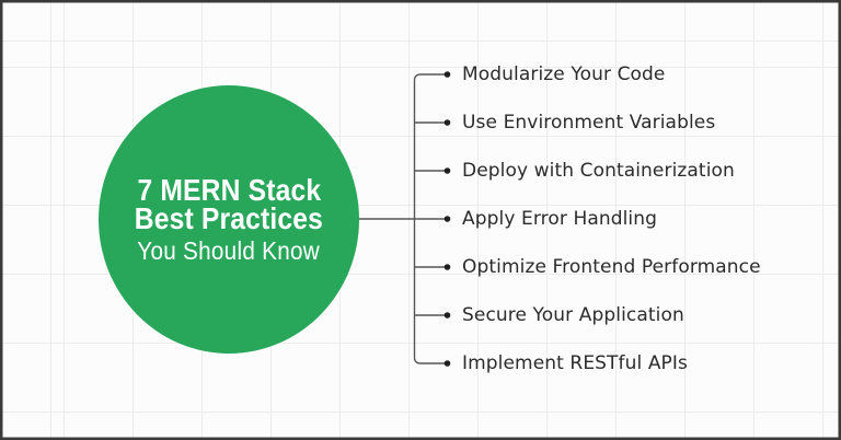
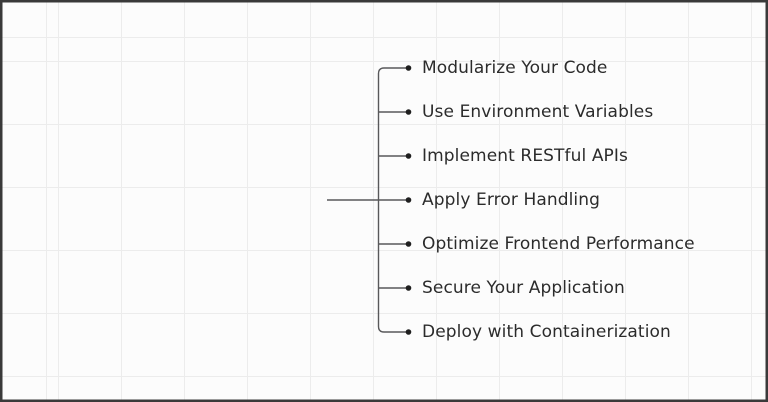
- 7 MERN Stack
- Best Practices
- You Should Know
  Modularize Your Code
  Use Environment Variables
- Deploy with Containerization
+ Implement RESTful APIs
  Apply Error Handling
  Optimize Frontend Performance
  Secure Your Application
- Implement RESTful APIs
+ Deploy with Containerization
